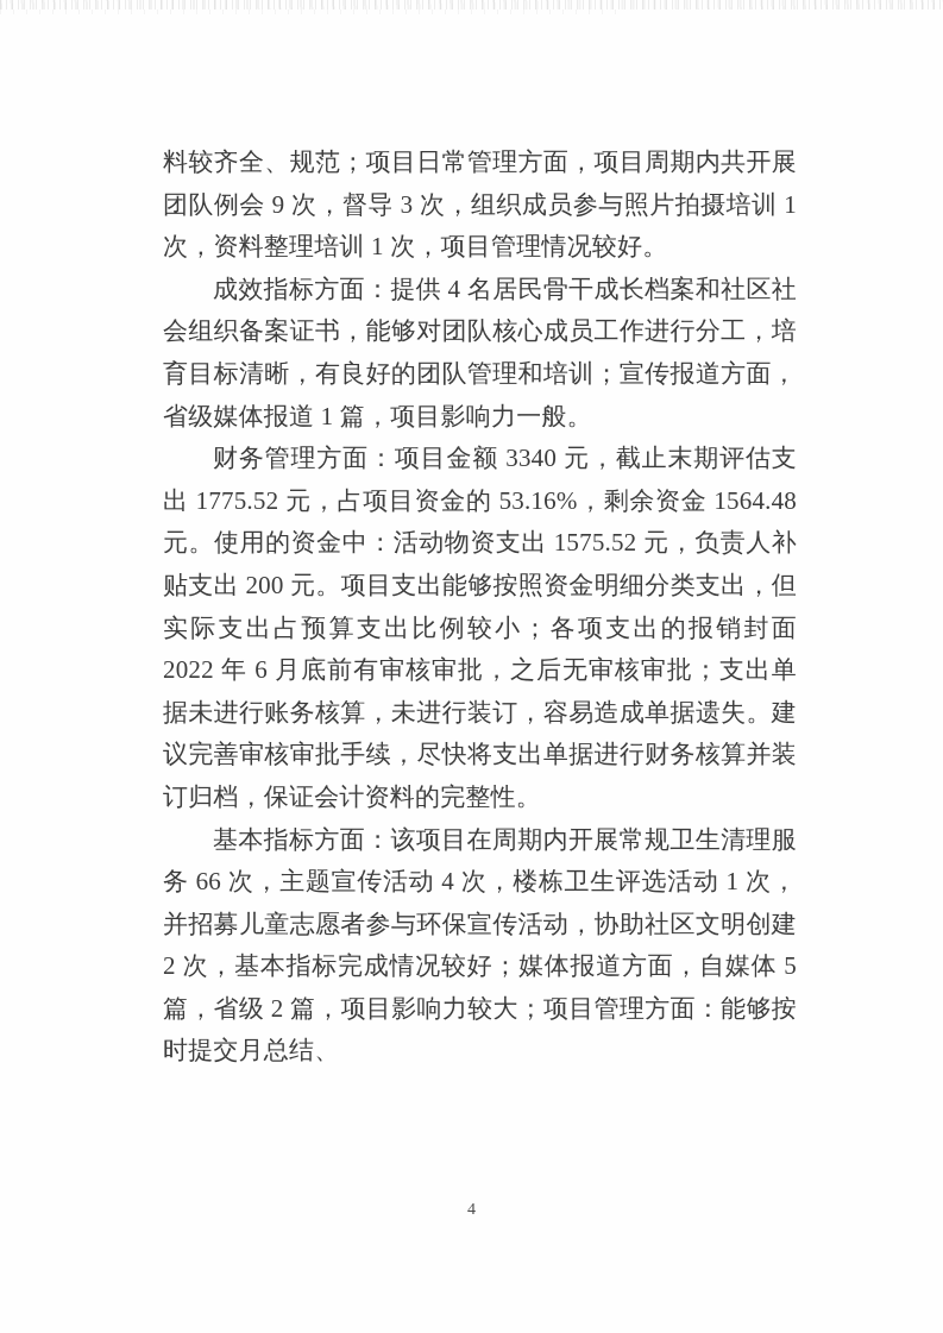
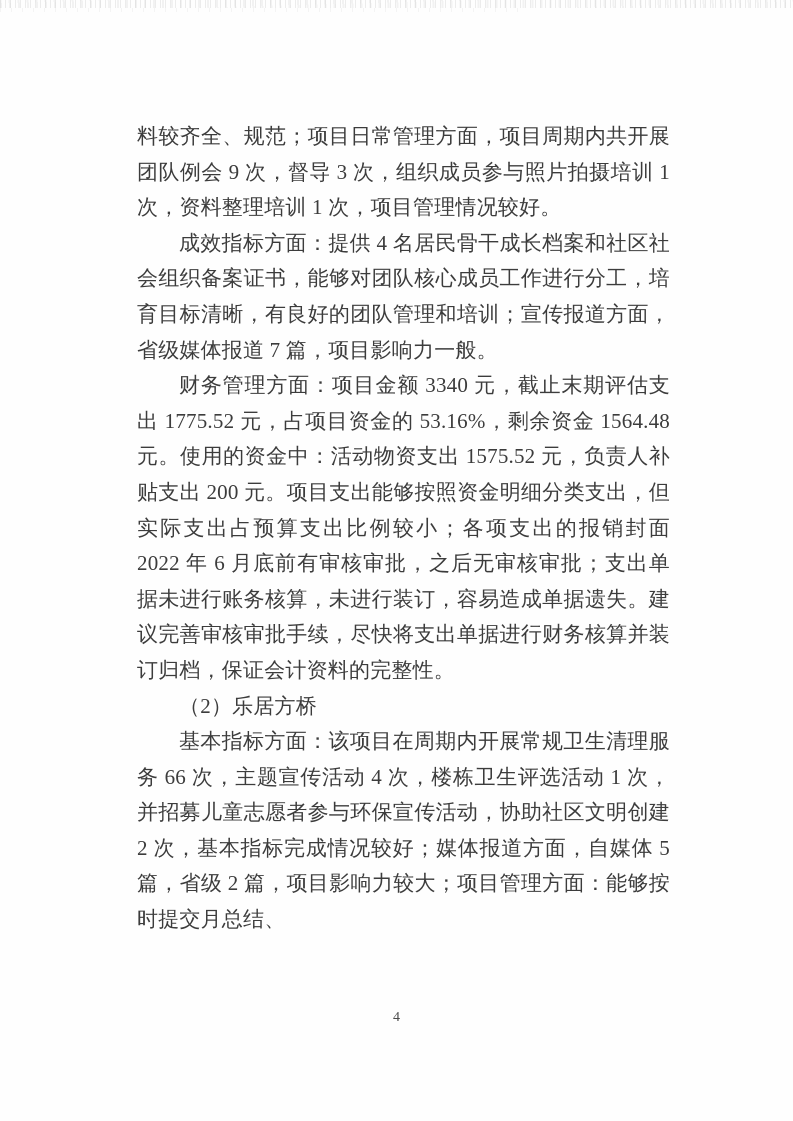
  料较齐全、规范；项目日常管理方面，项目周期内共开展团队例会 9 次，督导 3 次，组织成员参与照片拍摄培训 1 次，资料整理培训 1 次，项目管理情况较好。
- 成效指标方面：提供 4 名居民骨干成长档案和社区社会组织备案证书，能够对团队核心成员工作进行分工，培育目标清晰，有良好的团队管理和培训；宣传报道方面，省级媒体报道 1 篇，项目影响力一般。
+ 成效指标方面：提供 4 名居民骨干成长档案和社区社会组织备案证书，能够对团队核心成员工作进行分工，培育目标清晰，有良好的团队管理和培训；宣传报道方面，省级媒体报道 7 篇，项目影响力一般。
  财务管理方面：项目金额 3340 元，截止末期评估支出 1775.52 元，占项目资金的 53.16%，剩余资金 1564.48 元。使用的资金中：活动物资支出 1575.52 元，负责人补贴支出 200 元。项目支出能够按照资金明细分类支出，但实际支出占预算支出比例较小；各项支出的报销封面 2022 年 6 月底前有审核审批，之后无审核审批；支出单据未进行账务核算，未进行装订，容易造成单据遗失。建议完善审核审批手续，尽快将支出单据进行财务核算并装订归档，保证会计资料的完整性。
+ （2）乐居方桥
  基本指标方面：该项目在周期内开展常规卫生清理服务 66 次，主题宣传活动 4 次，楼栋卫生评选活动 1 次，并招募儿童志愿者参与环保宣传活动，协助社区文明创建 2 次，基本指标完成情况较好；媒体报道方面，自媒体 5 篇，省级 2 篇，项目影响力较大；项目管理方面：能够按时提交月总结、
  4
